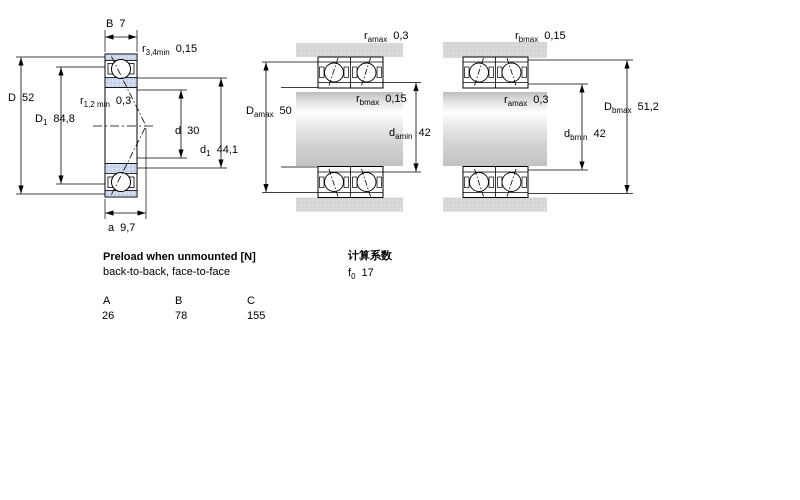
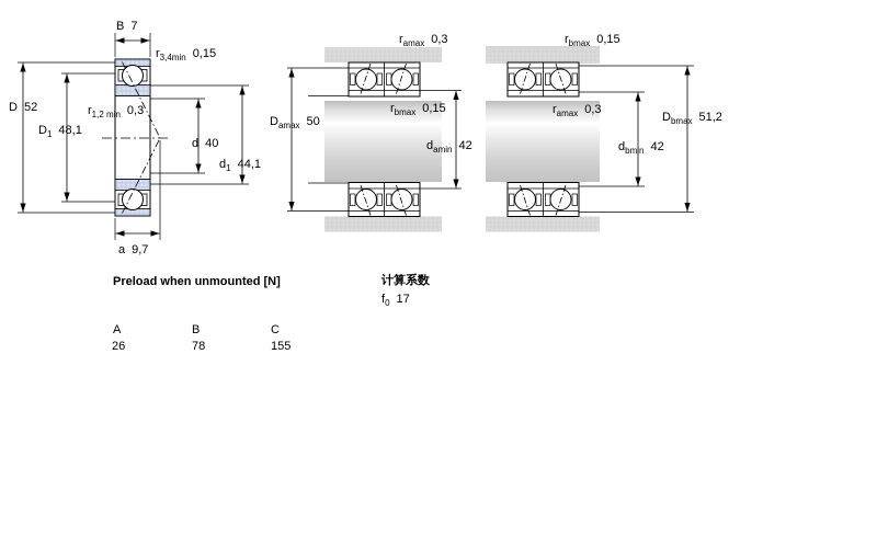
  B 7
  r3,4min 0,15
  D 52
- D1 84,8
+ D1 48,1
  r1,2 min 0,3
- d 30
+ d 40
  d1 44,1
  a 9,7
  ramax 0,3
  Damax 50
  rbmax 0,15
  damin 42
  rbmax 0,15
  ramax 0,3
  Dbmax 51,2
  dbmin 42
  Preload when unmounted [N]
- back-to-back, face-to-face
  计算系数
  f0 17
  A
  B
  C
  26
  78
  155
